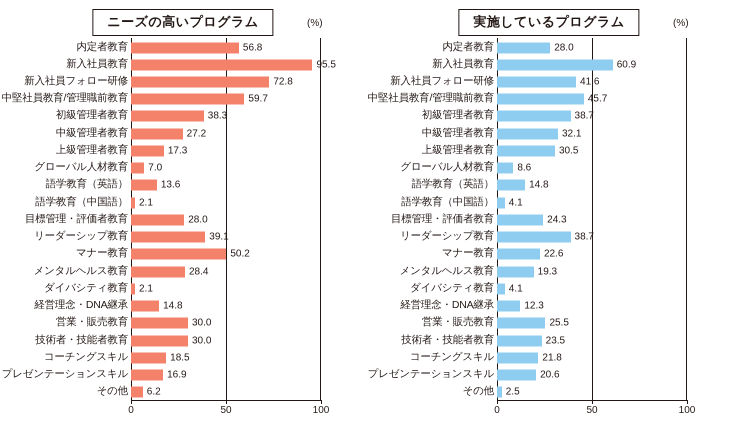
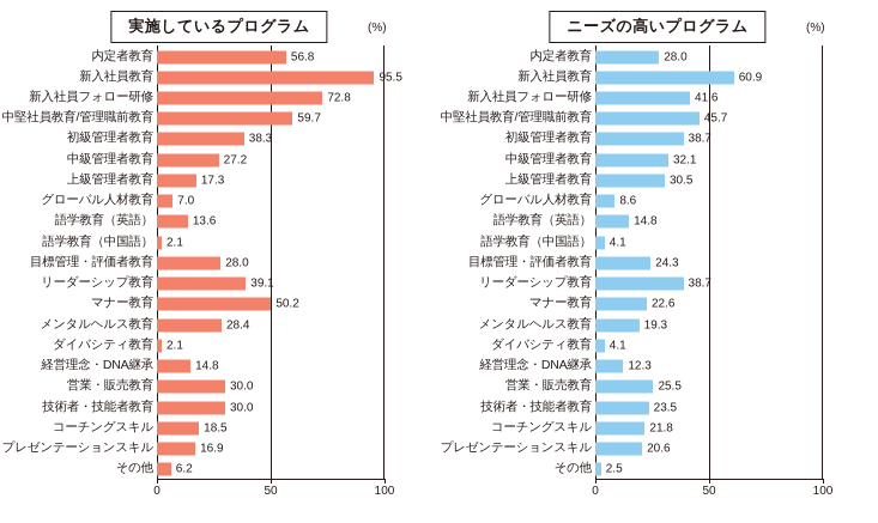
- ニーズの高いプログラム
+ 実施しているプログラム
  (%)
  0
  50
  100
  内定者教育
  56.8
  新入社員教育
  95.5
  新入社員フォロー研修
  72.8
  中堅社員教育/管理職前教育
  59.7
  初級管理者教育
  38.3
  中級管理者教育
  27.2
  上級管理者教育
  17.3
  グローバル人材教育
  7.0
  語学教育（英語）
  13.6
  語学教育（中国語）
  2.1
  目標管理・評価者教育
  28.0
  リーダーシップ教育
  39.1
  マナー教育
  50.2
  メンタルヘルス教育
  28.4
  ダイバシティ教育
  2.1
  経営理念・DNA継承
  14.8
  営業・販売教育
  30.0
  技術者・技能者教育
  30.0
  コーチングスキル
  18.5
  プレゼンテーションスキル
  16.9
  その他
  6.2
- 実施しているプログラム
+ ニーズの高いプログラム
  (%)
  0
  50
  100
  内定者教育
  28.0
  新入社員教育
  60.9
  新入社員フォロー研修
  41.6
  中堅社員教育/管理職前教育
  45.7
  初級管理者教育
  38.7
  中級管理者教育
  32.1
  上級管理者教育
  30.5
  グローバル人材教育
  8.6
  語学教育（英語）
  14.8
  語学教育（中国語）
  4.1
  目標管理・評価者教育
  24.3
  リーダーシップ教育
  38.7
  マナー教育
  22.6
  メンタルヘルス教育
  19.3
  ダイバシティ教育
  4.1
  経営理念・DNA継承
  12.3
  営業・販売教育
  25.5
  技術者・技能者教育
  23.5
  コーチングスキル
  21.8
  プレゼンテーションスキル
  20.6
  その他
  2.5
